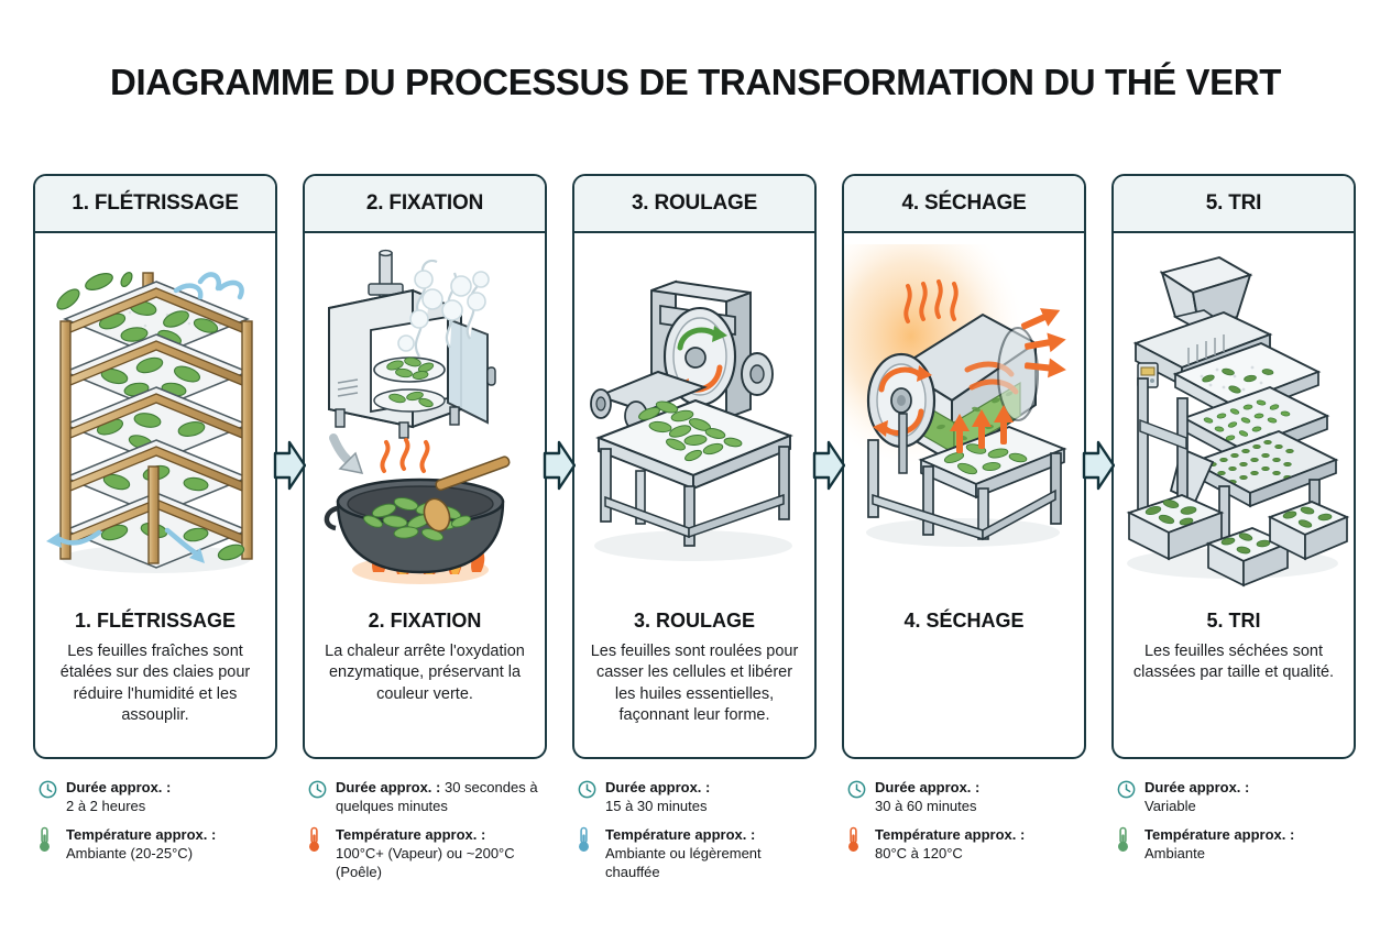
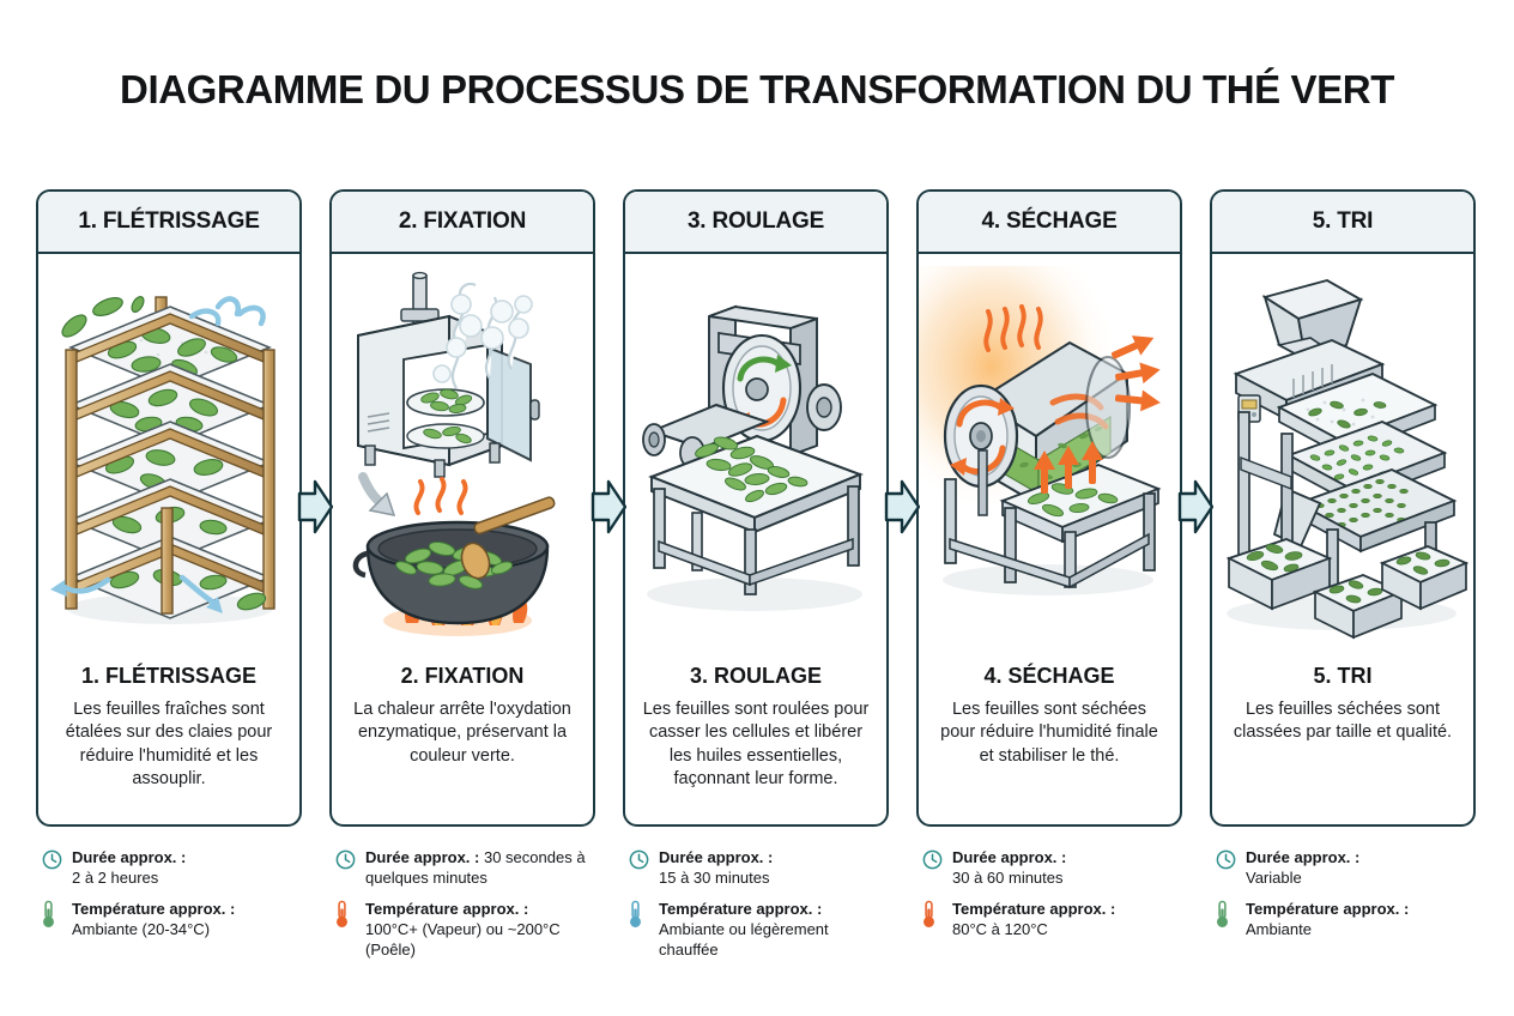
  DIAGRAMME DU PROCESSUS DE TRANSFORMATION DU THÉ VERT
  1. FLÉTRISSAGE
  1. FLÉTRISSAGE
  Les feuilles fraîches sont étalées sur des claies pour réduire l'humidité et les assouplir.
  Durée approx. :
  2 à 2 heures
  Température approx. :
- Ambiante (20-25°C)
+ Ambiante (20-34°C)
  2. FIXATION
  2. FIXATION
  La chaleur arrête l'oxydation enzymatique, préservant la couleur verte.
  Durée approx. : 30 secondes à quelques minutes
  Température approx. :
  100°C+ (Vapeur) ou ~200°C (Poêle)
  3. ROULAGE
  3. ROULAGE
  Les feuilles sont roulées pour casser les cellules et libérer les huiles essentielles, façonnant leur forme.
  Durée approx. :
  15 à 30 minutes
  Température approx. :
  Ambiante ou légèrement chauffée
  4. SÉCHAGE
  4. SÉCHAGE
+ Les feuilles sont séchées pour réduire l'humidité finale et stabiliser le thé.
  Durée approx. :
  30 à 60 minutes
  Température approx. :
  80°C à 120°C
  5. TRI
  5. TRI
  Les feuilles séchées sont classées par taille et qualité.
  Durée approx. :
  Variable
  Température approx. :
  Ambiante
